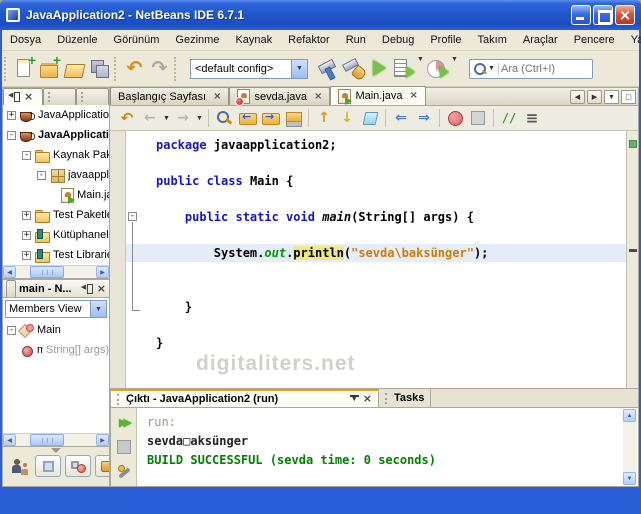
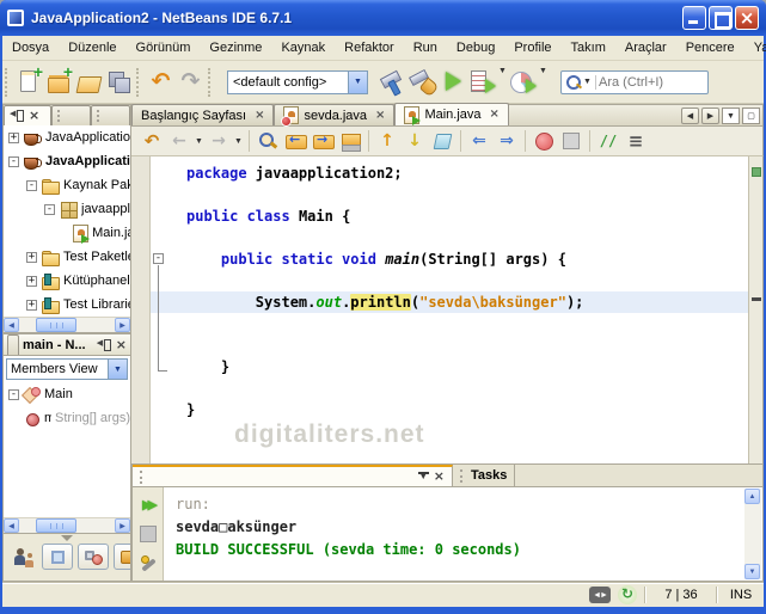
  JavaApplication2 - NetBeans IDE 6.7.1
  Dosya
  Düzenle
  Görünüm
  Gezinme
  Kaynak
  Refaktor
  Run
  Debug
  Profile
  Takım
  Araçlar
  Pencere
  <default config>
  Ara (Ctrl+I)
  ×
  +
  JavaApplicatio
  -
  JavaApplicati
  -
  -
  +
  Test Paketl
  +
  Kütüphanel
  +
  Test Librari
  main - N...
  ×
  Members View
  -
  Main
  String[] args)
  Başlangıç Sayfası
  ×
  sevda.java
  ×
  Main.java
  ×
  digitaliters.net
  package javaapplication2;
  public class Main {
  public static void main(String[] args) {
  System.out.println("sevda\baksünger");
  }
  }
  -
- Çıktı - JavaApplication2 (run)
  ×
  Tasks
  run:
  sevda□aksünger
  BUILD SUCCESSFUL (sevda time: 0 seconds)
+ ↻
+ 7 | 36
+ INS
